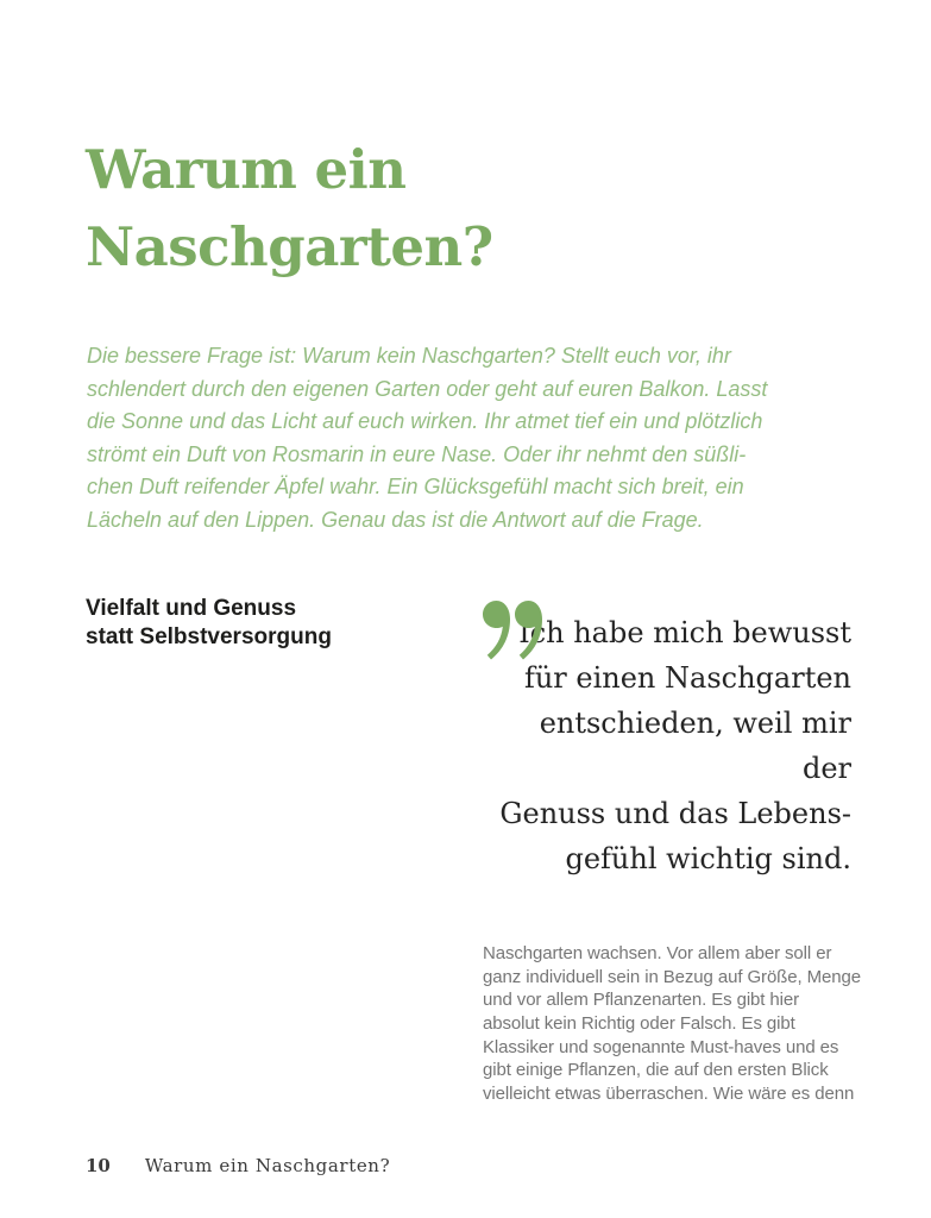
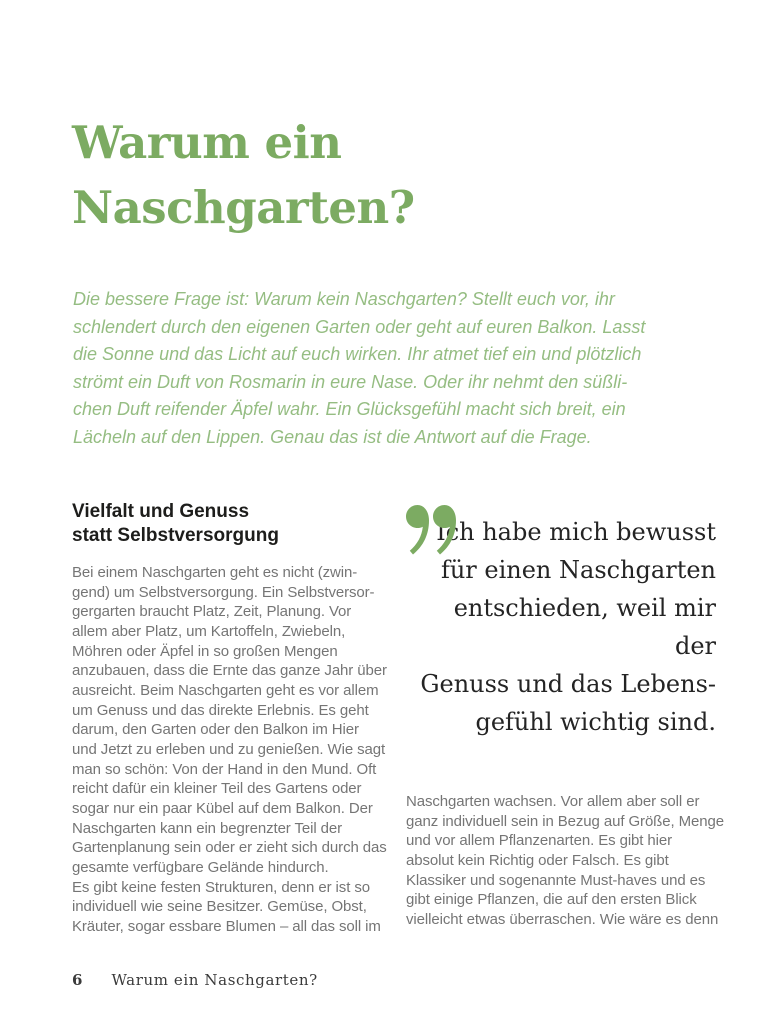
  Warum ein
  Naschgarten?
  Die bessere Frage ist: Warum kein Naschgarten? Stellt euch vor, ihr
  schlendert durch den eigenen Garten oder geht auf euren Balkon. Lasst
  die Sonne und das Licht auf euch wirken. Ihr atmet tief ein und plötzlich
  strömt ein Duft von Rosmarin in eure Nase. Oder ihr nehmt den süßli-
  chen Duft reifender Äpfel wahr. Ein Glücksgefühl macht sich breit, ein
  Lächeln auf den Lippen. Genau das ist die Antwort auf die Frage.
  Vielfalt und Genuss
  statt Selbstversorgung
+ Bei einem Naschgarten geht es nicht (zwin-
+ gend) um Selbstversorgung. Ein Selbstversor-
+ gergarten braucht Platz, Zeit, Planung. Vor
+ allem aber Platz, um Kartoffeln, Zwiebeln,
+ Möhren oder Äpfel in so großen Mengen
+ anzubauen, dass die Ernte das ganze Jahr über
+ ausreicht. Beim Naschgarten geht es vor allem
+ um Genuss und das direkte Erlebnis. Es geht
+ darum, den Garten oder den Balkon im Hier
+ und Jetzt zu erleben und zu genießen. Wie sagt
+ man so schön: Von der Hand in den Mund. Oft
+ reicht dafür ein kleiner Teil des Gartens oder
+ sogar nur ein paar Kübel auf dem Balkon. Der
+ Naschgarten kann ein begrenzter Teil der
+ Gartenplanung sein oder er zieht sich durch das
+ gesamte verfügbare Gelände hindurch.
+ Es gibt keine festen Strukturen, denn er ist so
+ individuell wie seine Besitzer. Gemüse, Obst,
+ Kräuter, sogar essbare Blumen – all das soll im
  Ih habe mich bewusst
  für einen Naschgarten
  entschieden, weil mir der
  Genuss und das Lebens-
  gefühl wichtig sind.
  Naschgarten wachsen. Vor allem aber soll er
  ganz individuell sein in Bezug auf Größe, Menge
  und vor allem Pflanzenarten. Es gibt hier
  absolut kein Richtig oder Falsch. Es gibt
  Klassiker und sogenannte Must-haves und es
  gibt einige Pflanzen, die auf den ersten Blick
  vielleicht etwas überraschen. Wie wäre es denn
- 10 Warum ein Naschgarten?
+ 6 Warum ein Naschgarten?
